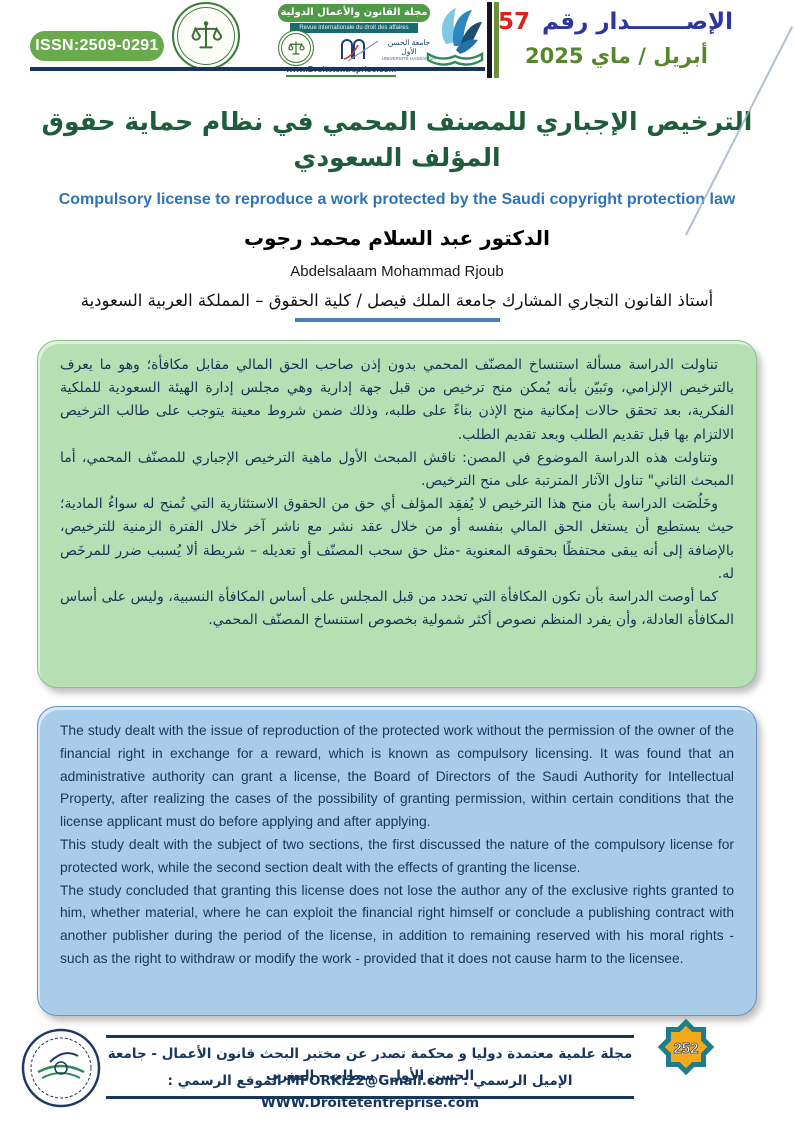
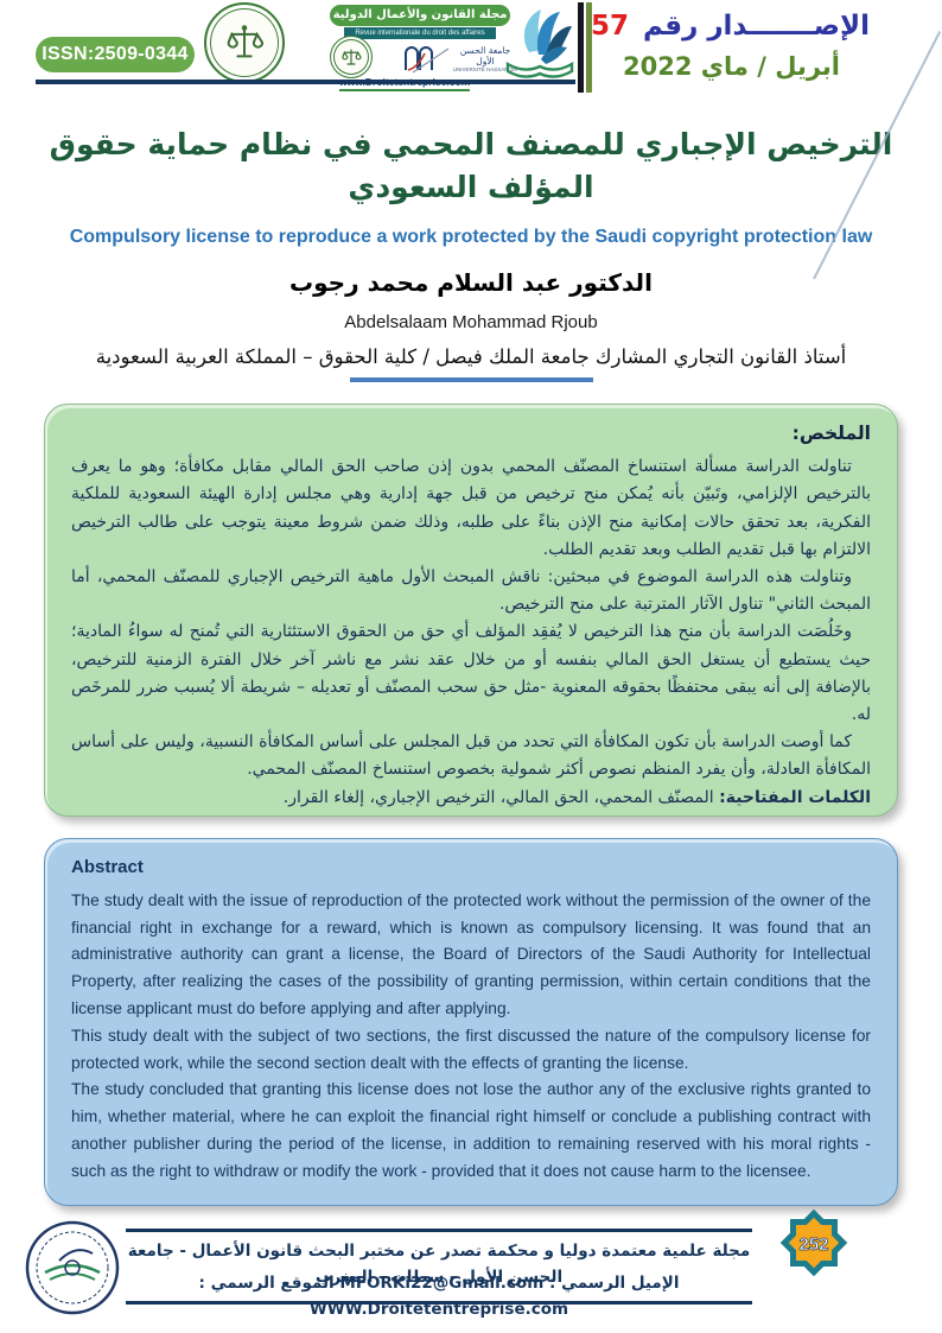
- ISSN:2509-0291
+ ISSN:2509-0344
  مجلة القانون والأعمال الدولية
  جامعة الحسن الأول
  الإصـــــــدار رقم 57
- أبريل / ماي 2025
+ أبريل / ماي 2022
  الترخيص الإجباري للمصنف المحمي في نظام حماية حقوق المؤلف السعودي
  Compulsory license to reproduce a work protected by the Saudi copyright protection law
  الدكتور عبد السلام محمد رجوب
  Abdelsalaam Mohammad Rjoub
  أستاذ القانون التجاري المشارك جامعة الملك فيصل / كلية الحقوق – المملكة العربية السعودية
+ الملخص:
  تناولت الدراسة مسألة استنساخ المصنّف المحمي بدون إذن صاحب الحق المالي مقابل مكافأة؛ وهو ما يعرف بالترخيص الإلزامي، وتَبيّن بأنه يُمكن منح ترخيص من قبل جهة إدارية وهي مجلس إدارة الهيئة السعودية للملكية الفكرية، بعد تحقق حالات إمكانية منح الإذن بناءً على طلبه، وذلك ضمن شروط معينة يتوجب على طالب الترخيص الالتزام بها قبل تقديم الطلب وبعد تقديم الطلب.
- وتناولت هذه الدراسة الموضوع في المصن: ناقش المبحث الأول ماهية الترخيص الإجباري للمصنّف المحمي، أما المبحث الثاني" تناول الآثار المترتبة على منح الترخيص.
+ وتناولت هذه الدراسة الموضوع في مبحثين: ناقش المبحث الأول ماهية الترخيص الإجباري للمصنّف المحمي، أما المبحث الثاني" تناول الآثار المترتبة على منح الترخيص.
  وخَلُصَت الدراسة بأن منح هذا الترخيص لا يُفقِد المؤلف أي حق من الحقوق الاستئثارية التي تُمنح له سواءُ المادية؛ حيث يستطيع أن يستغل الحق المالي بنفسه أو من خلال عقد نشر مع ناشر آخر خلال الفترة الزمنية للترخيص، بالإضافة إلى أنه يبقى محتفظًا بحقوقه المعنوية -مثل حق سحب المصنّف أو تعديله – شريطة ألا يُسبب ضرر للمرخَص له.
  كما أوصت الدراسة بأن تكون المكافأة التي تحدد من قبل المجلس على أساس المكافأة النسبية، وليس على أساس المكافأة العادلة، وأن يفرد المنظم نصوص أكثر شمولية بخصوص استنساخ المصنّف المحمي.
+ الكلمات المفتاحية: المصنّف المحمي، الحق المالي، الترخيص الإجباري، إلغاء القرار.
+ Abstract
  The study dealt with the issue of reproduction of the protected work without the permission of the owner of the financial right in exchange for a reward, which is known as compulsory licensing. It was found that an administrative authority can grant a license, the Board of Directors of the Saudi Authority for Intellectual Property, after realizing the cases of the possibility of granting permission, within certain conditions that the license applicant must do before applying and after applying.
  This study dealt with the subject of two sections, the first discussed the nature of the compulsory license for protected work, while the second section dealt with the effects of granting the license.
  The study concluded that granting this license does not lose the author any of the exclusive rights granted to him, whether material, where he can exploit the financial right himself or conclude a publishing contract with another publisher during the period of the license, in addition to remaining reserved with his moral rights - such as the right to withdraw or modify the work - provided that it does not cause harm to the licensee.
  مجلة علمية معتمدة دوليا و محكمة تصدر عن مختبر البحث قانون الأعمال - جامعة الحسن الأول - سطات - المغرب
  الإميل الرسمي : MFORKi22@Gmail.com الموقع الرسمي : WWW.Droitetentreprise.com
  252
